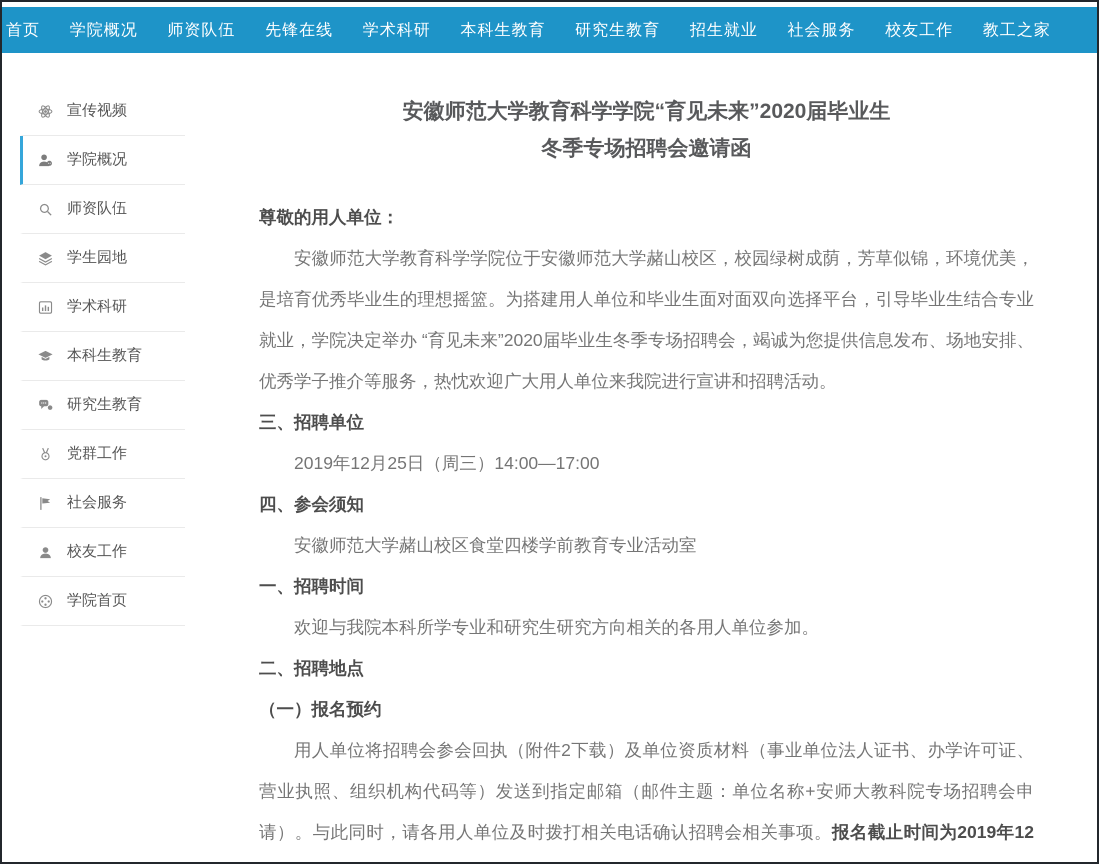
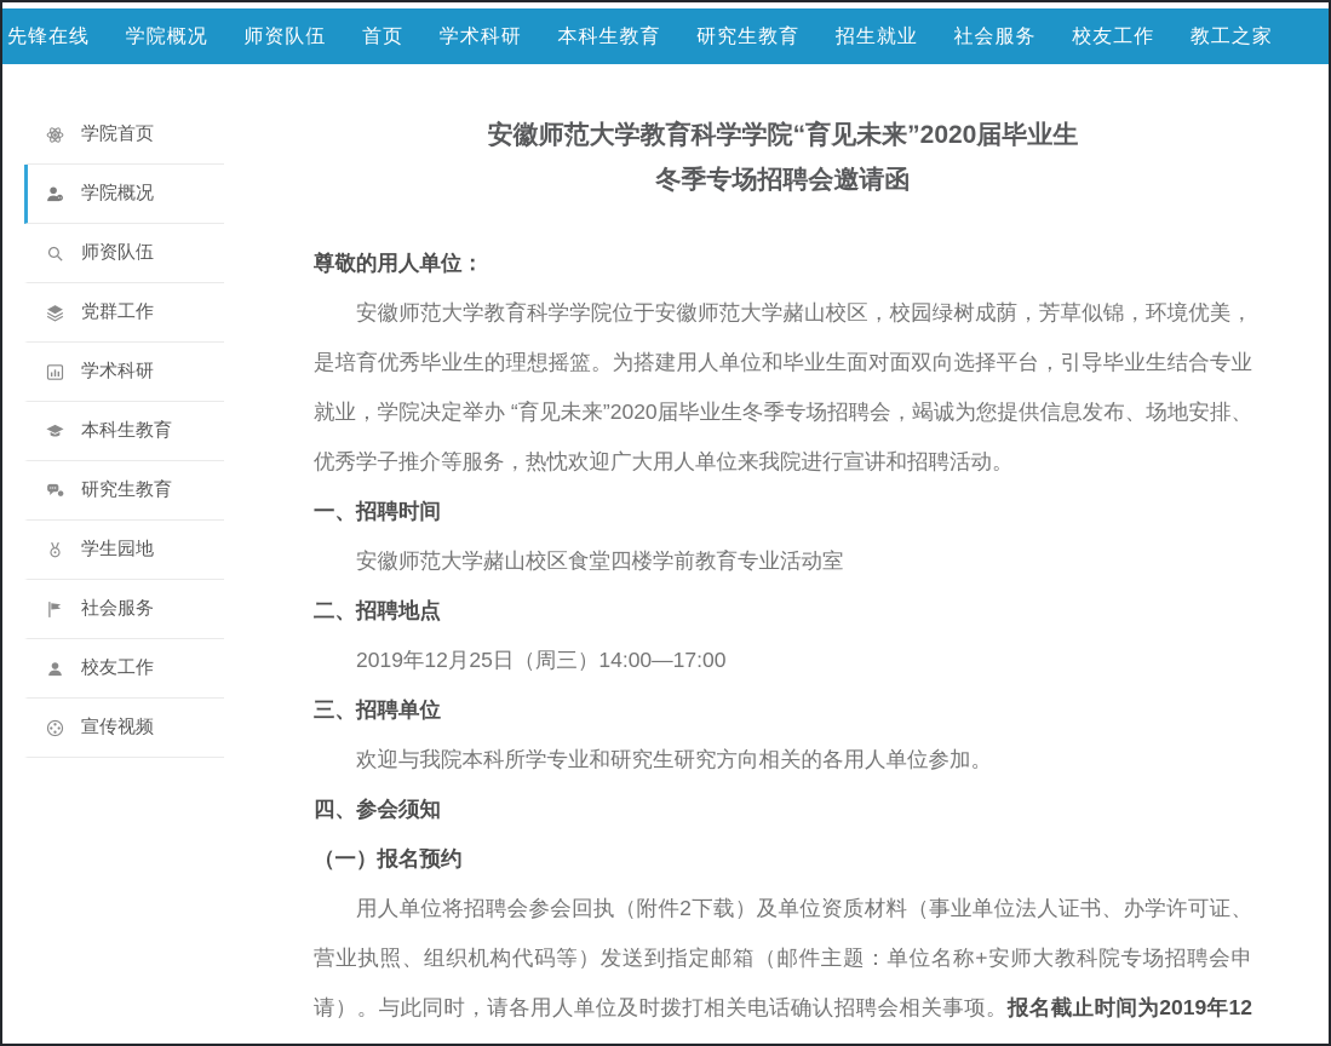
- 首页
+ 先锋在线
  学院概况
  师资队伍
- 先锋在线
+ 首页
  学术科研
  本科生教育
  研究生教育
  招生就业
  社会服务
  校友工作
  教工之家
- 宣传视频
+ 学院首页
  学院概况
  师资队伍
- 学生园地
+ 党群工作
  学术科研
  本科生教育
  研究生教育
- 党群工作
+ 学生园地
  社会服务
  校友工作
- 学院首页
+ 宣传视频
  安徽师范大学教育科学学院“育见未来”2020届毕业生
  冬季专场招聘会邀请函
  尊敬的用人单位：
  安徽师范大学教育科学学院位于安徽师范大学赭山校区，校园绿树成荫，芳草似锦，环境优美，是培育优秀毕业生的理想摇篮。为搭建用人单位和毕业生面对面双向选择平台，引导毕业生结合专业就业，学院决定举办 “育见未来”2020届毕业生冬季专场招聘会，竭诚为您提供信息发布、场地安排、优秀学子推介等服务，热忱欢迎广大用人单位来我院进行宣讲和招聘活动。
- 三、招聘单位
+ 一、招聘时间
- 2019年12月25日（周三）14:00—17:00
+ 安徽师范大学赭山校区食堂四楼学前教育专业活动室
- 四、参会须知
+ 二、招聘地点
- 安徽师范大学赭山校区食堂四楼学前教育专业活动室
+ 2019年12月25日（周三）14:00—17:00
- 一、招聘时间
+ 三、招聘单位
  欢迎与我院本科所学专业和研究生研究方向相关的各用人单位参加。
- 二、招聘地点
+ 四、参会须知
  （一）报名预约
  用人单位将招聘会参会回执（附件2下载）及单位资质材料（事业单位法人证书、办学许可证、营业执照、组织机构代码等）发送到指定邮箱（邮件主题：单位名称+安师大教科院专场招聘会申请）。与此同时，请各用人单位及时拨打相关电话确认招聘会相关事项。报名截止时间为2019年12
